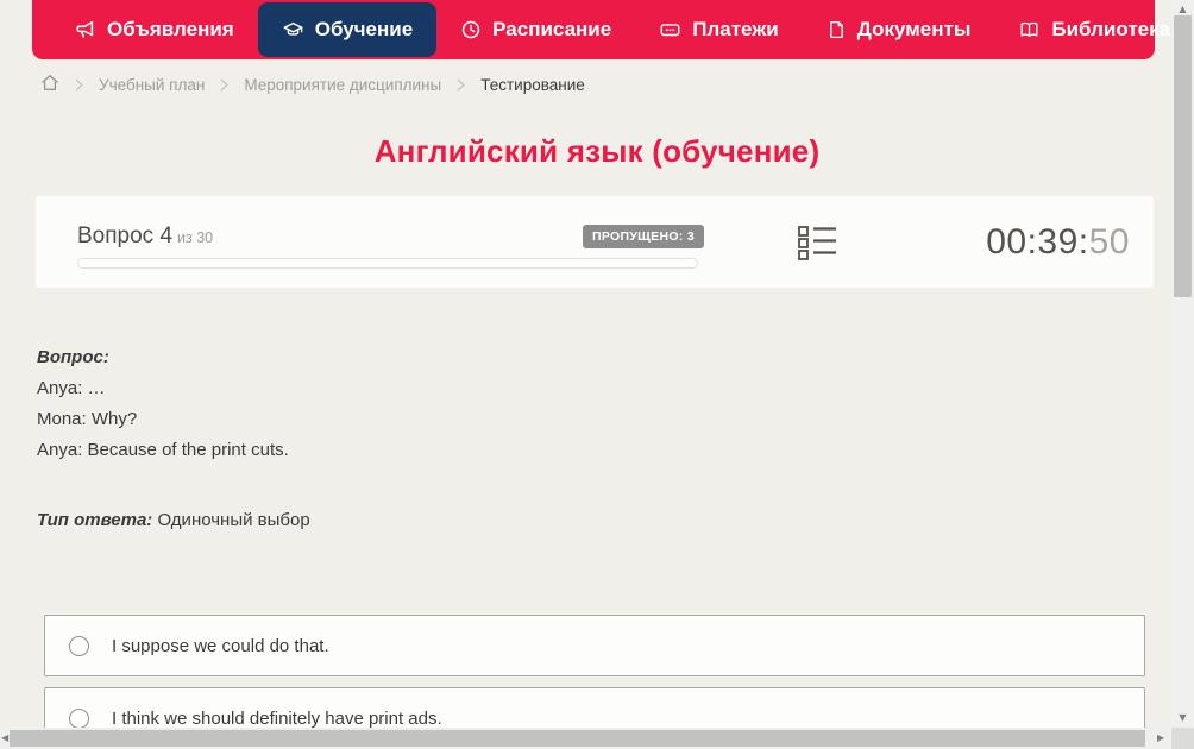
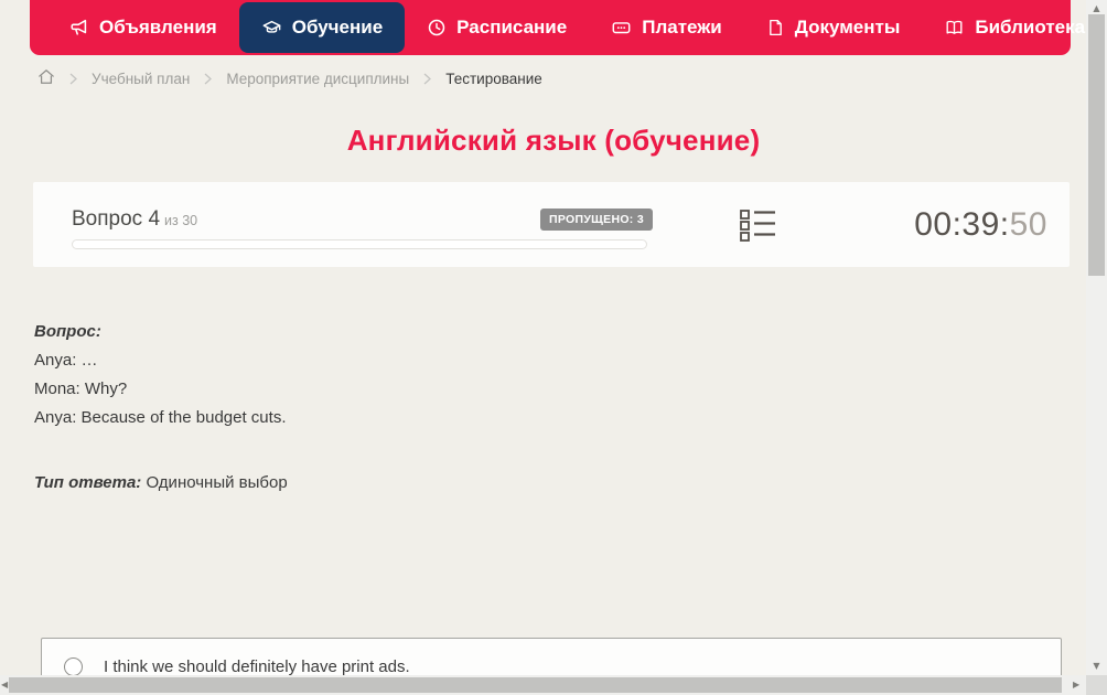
  Объявления
  Обучение
  Расписание
  Платежи
  Документы
  Библиотека
  Учебный план
  Мероприятие дисциплины
  Тестирование
  Английский язык (обучение)
  Вопрос 4 из 30
  ПРОПУЩЕНО: 3
  00:39:50
  Вопрос:
  Anya: …
  Mona: Why?
- Anya: Because of the print cuts.
+ Anya: Because of the budget cuts.
  Тип ответа: Одиночный выбор
- I suppose we could do that.
  I think we should definitely have print ads.
  ▲
  ▼
  ◀
  ▶
